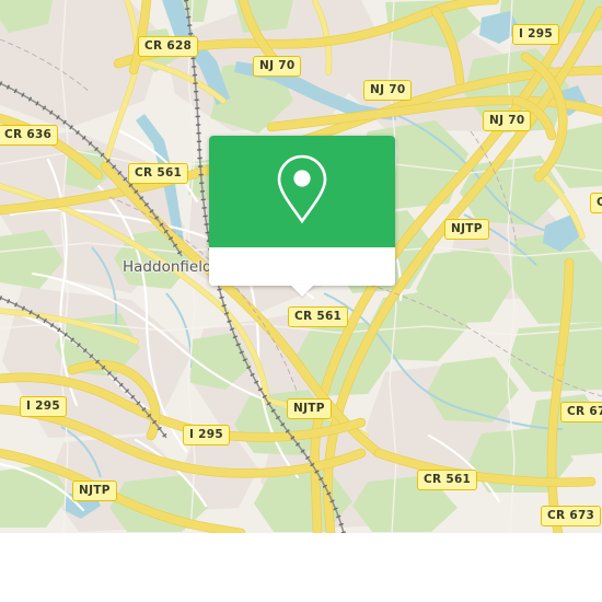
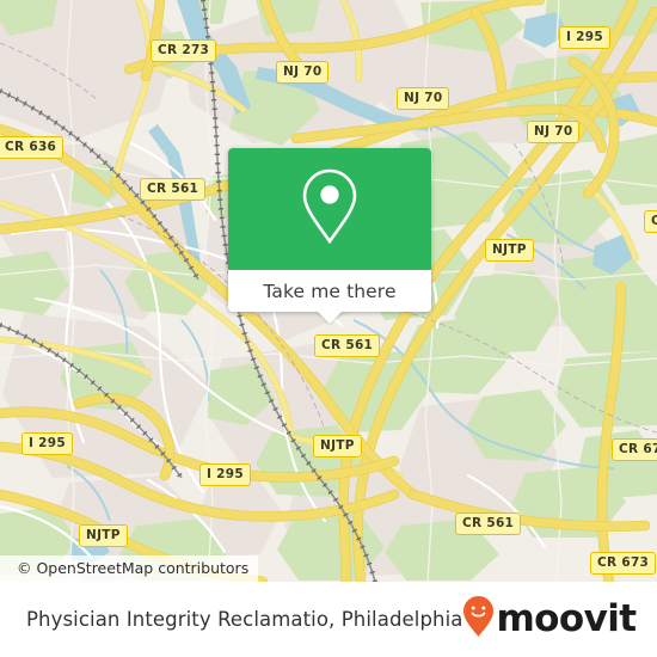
- Haddonfield
- CR 628
+ CR 273
  NJ 70
  NJ 70
  I 295
  NJ 70
  CR 636
  CR 561
  NJTP
  C
  CR 561
  I 295
  NJTP
  I 295
  NJTP
  CR 561
  CR 673
+ Take me there
+ © OpenStreetMap contributors
+ Physician Integrity Reclamatio, Philadelphia
+ moovit
